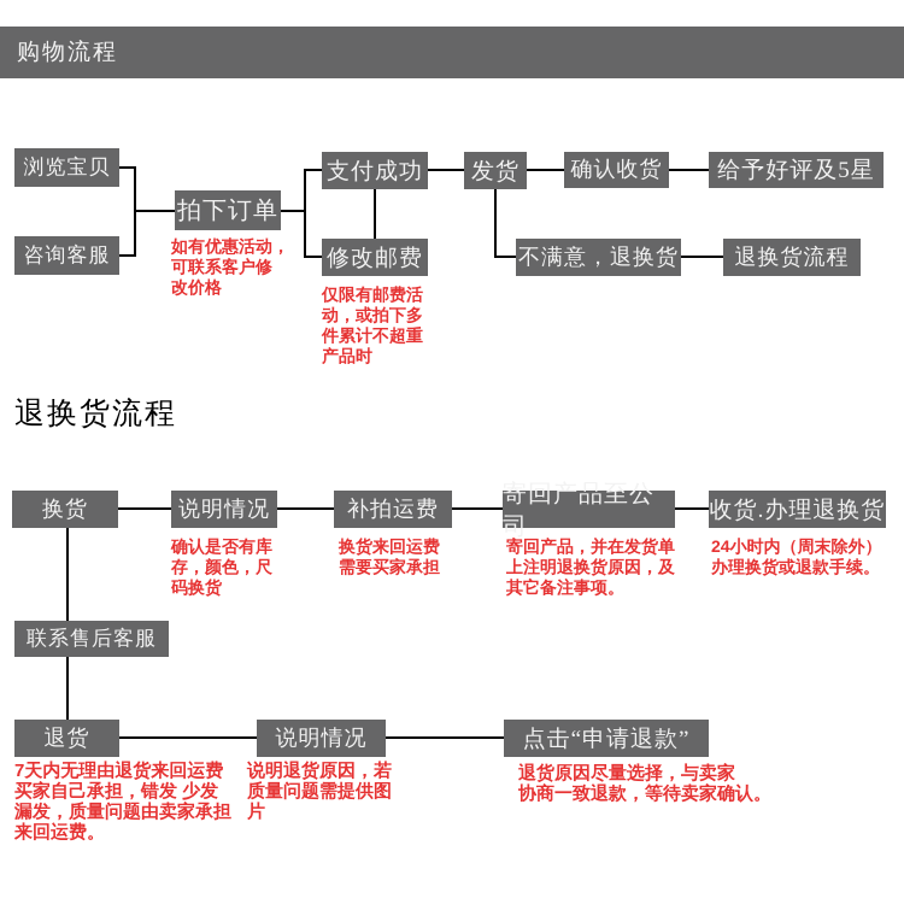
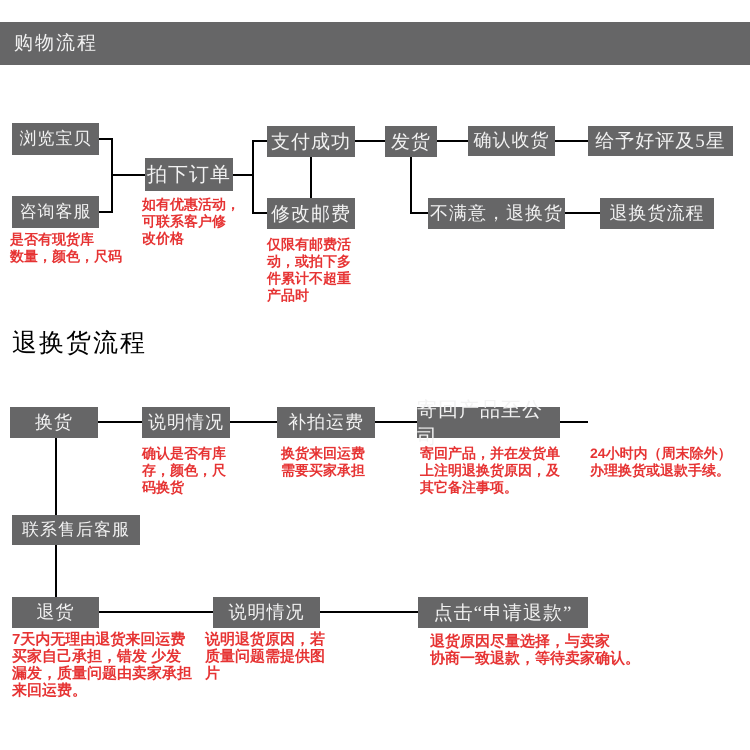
  购物流程
  浏览宝贝
  咨询客服
  拍下订单
  支付成功
  修改邮费
  发货
  确认收货
  给予好评及5星
  不满意，退换货
  退换货流程
+ 是否有现货库
+ 数量，颜色，尺码
  如有优惠活动，
  可联系客户修
  改价格
  仅限有邮费活
  动，或拍下多
  件累计不超重
  产品时
  退换货流程
  换货
  说明情况
  补拍运费
  寄回产品至公司
- 收货.办理退换货
  联系售后客服
  退货
  说明情况
  点击“申请退款”
  确认是否有库
  存，颜色，尺
  码换货
  换货来回运费
  需要买家承担
  寄回产品，并在发货单
  上注明退换货原因，及
  其它备注事项。
  24小时内（周末除外）
  办理换货或退款手续。
  7天内无理由退货来回运费
  买家自己承担，错发 少发
  漏发，质量问题由卖家承担
  来回运费。
  说明退货原因，若
  质量问题需提供图
  片
  退货原因尽量选择，与卖家
  协商一致退款，等待卖家确认。
